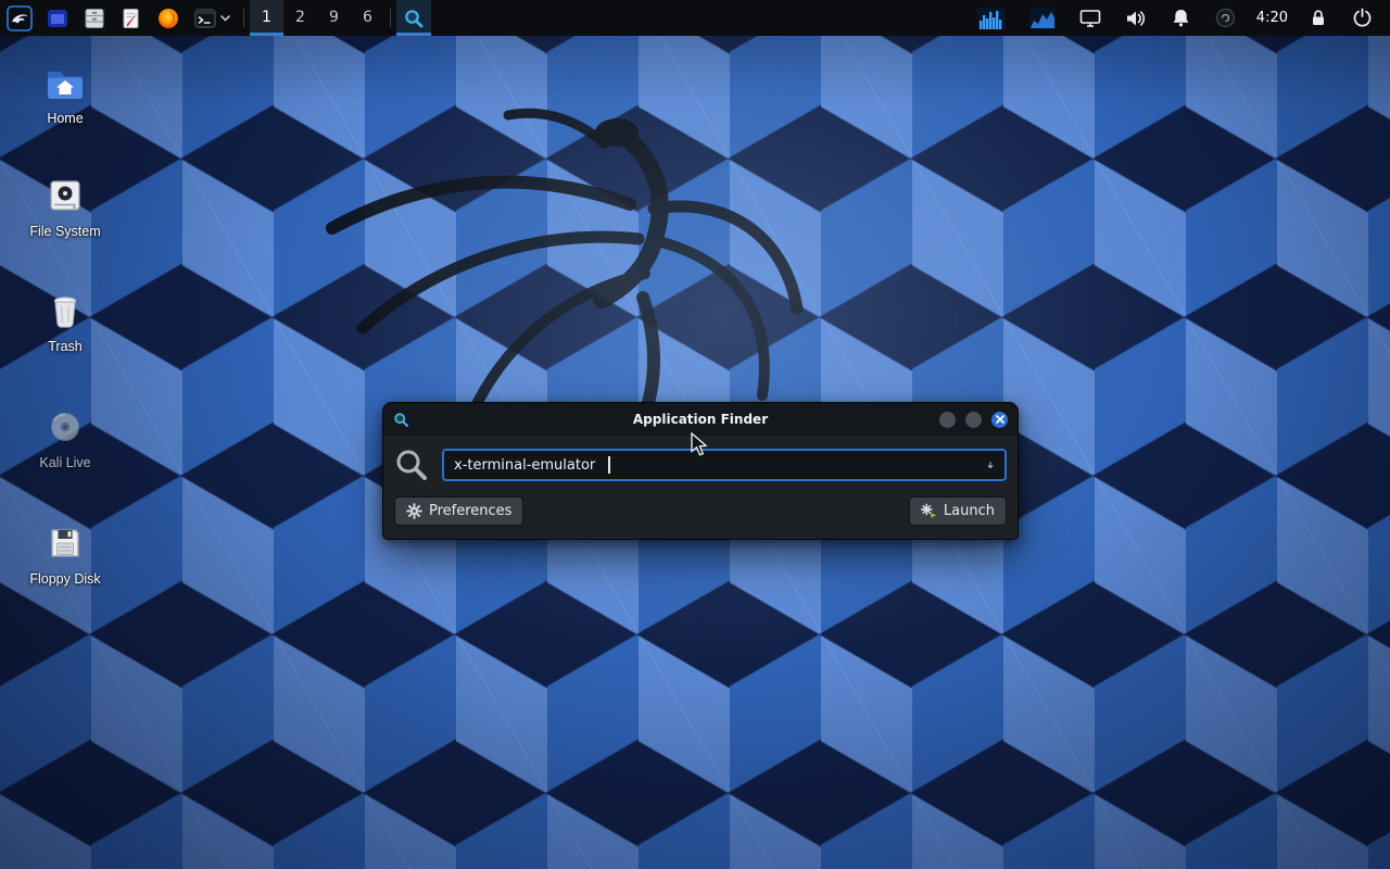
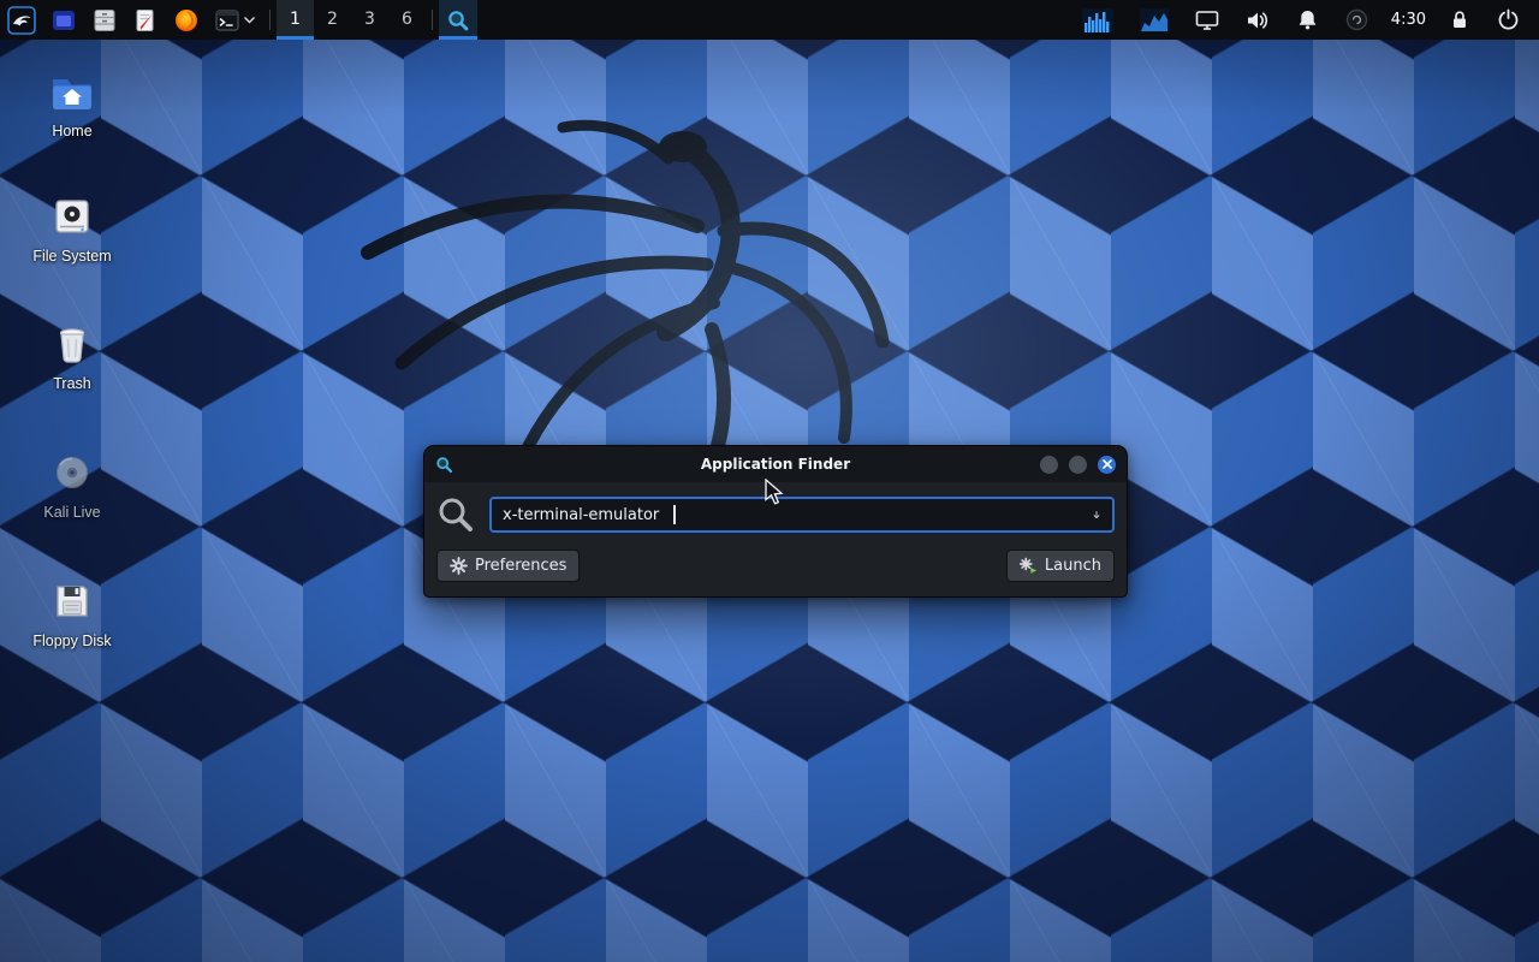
  1
  2
- 9
+ 3
  6
- 4:20
+ 4:30
  Home
  File System
  Trash
  Kali Live
  Floppy Disk
  Application Finder
  x-terminal-emulator
  Preferences
  Launch
